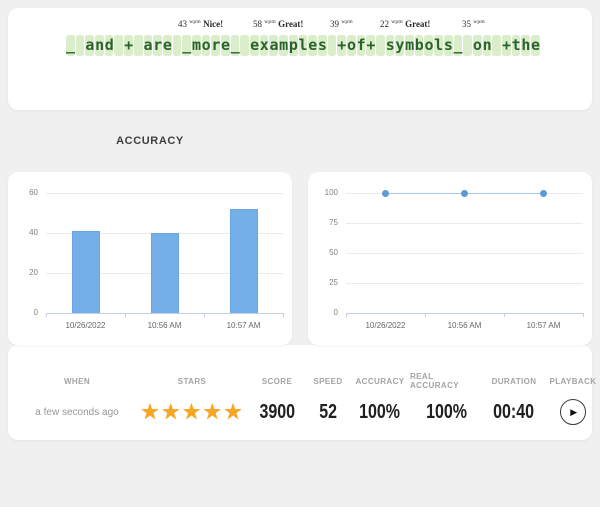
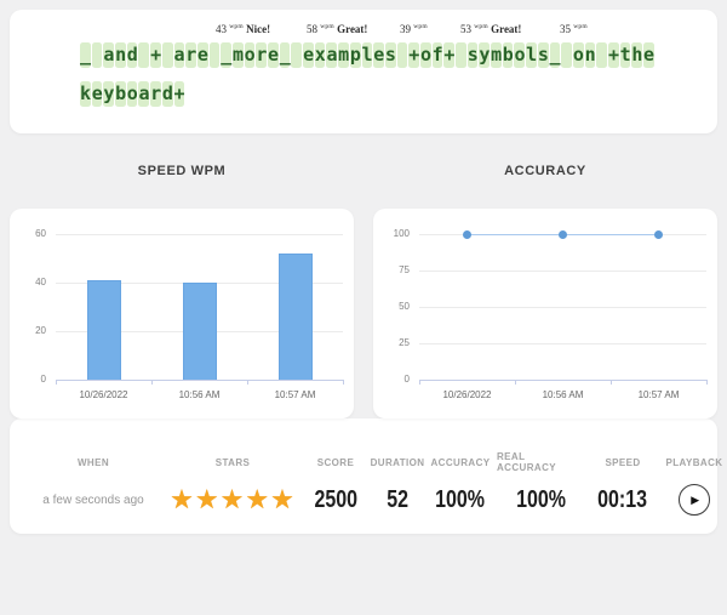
  43 Nice!
  58 Great!
- 22 Great!
+ 53 Great!
  _ and + are _more_ examples +of+ symbols_ on +the
+ keyboard+
+ SPEED WPM
  ACCURACY
  0
  20
  40
  60
  10/26/2022
  10:56 AM
  10:57 AM
  0
  25
  50
  75
  100
  10/26/2022
  10:56 AM
  10:57 AM
  WHEN
  STARS
  SCORE
- SPEED
+ DURATION
  ACCURACY
  REAL ACCURACY
- DURATION
+ SPEED
  PLAYBACK
  a few seconds ago
  ★★★★★
- 3900
+ 2500
  52
  100%
  100%
- 00:40
+ 00:13
  ▶
